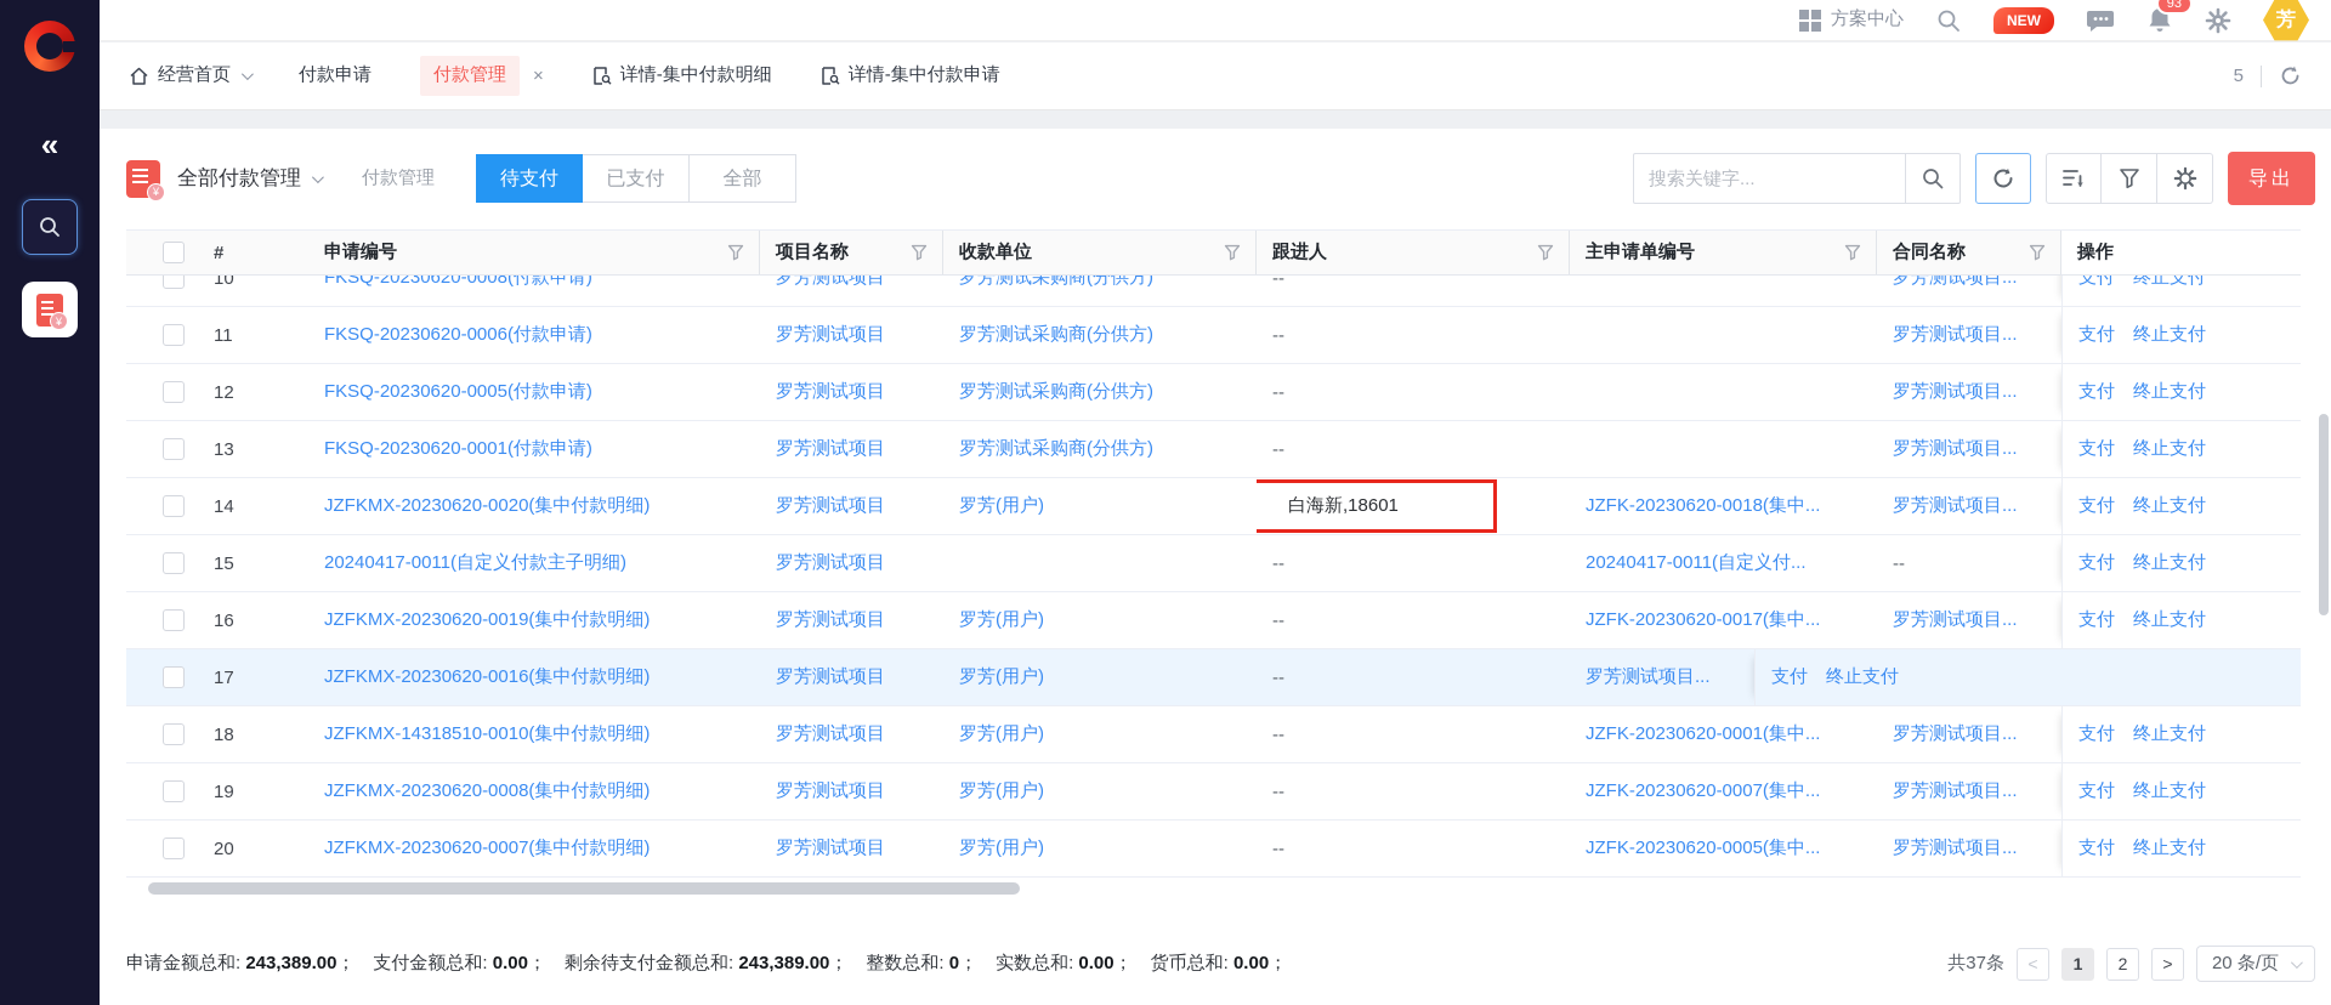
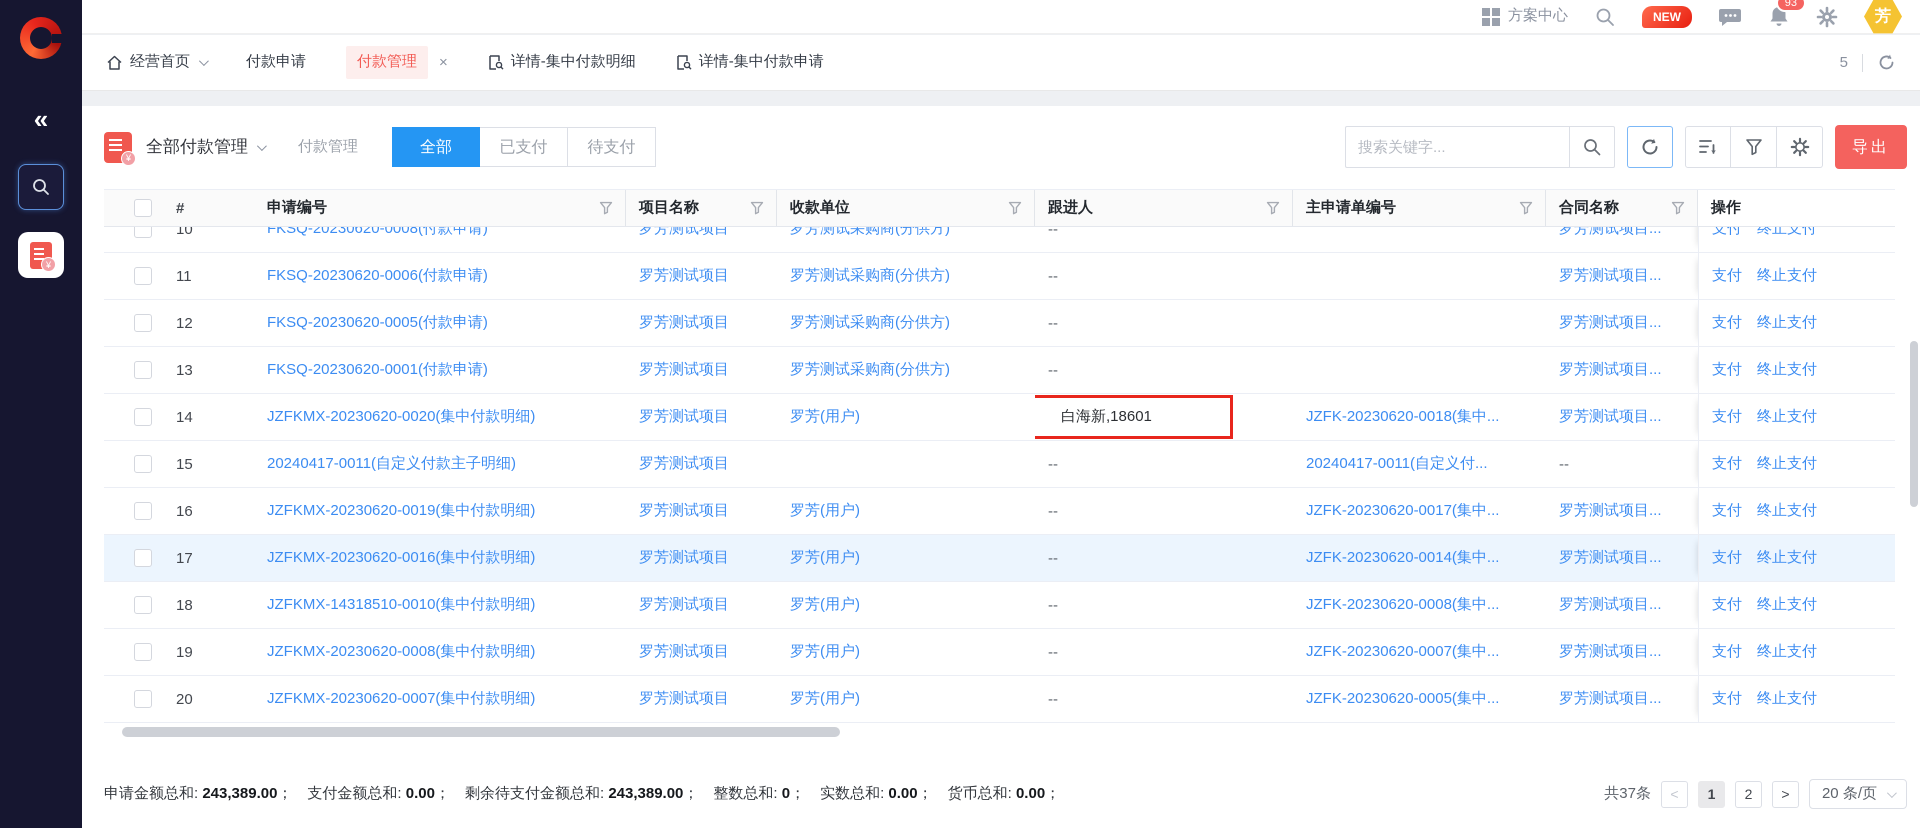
  «
  ¥
  方案中心
  NEW
  93
  芳
  经营首页
  付款申请
  付款管理
  ×
  详情-集中付款明细
  详情-集中付款申请
  5
  ¥
  全部付款管理
  付款管理
- 待支付
+ 全部
  已支付
- 全部
+ 待支付
  搜索关键字...
  导出
  #
  申请编号
  项目名称
  收款单位
  跟进人
  主申请单编号
  合同名称
  操作
  10
  FKSQ-20230620-0008(付款申请)
  罗芳测试项目
  罗芳测试采购商(分供方)
  --
  罗芳测试项目...
  支付
  终止支付
  11
  FKSQ-20230620-0006(付款申请)
  罗芳测试项目
  罗芳测试采购商(分供方)
  --
  罗芳测试项目...
  支付
  终止支付
  12
  FKSQ-20230620-0005(付款申请)
  罗芳测试项目
  罗芳测试采购商(分供方)
  --
  罗芳测试项目...
  支付
  终止支付
  13
  FKSQ-20230620-0001(付款申请)
  罗芳测试项目
  罗芳测试采购商(分供方)
  --
  罗芳测试项目...
  支付
  终止支付
  14
  JZFKMX-20230620-0020(集中付款明细)
  罗芳测试项目
  罗芳(用户)
  白海新,18601
  JZFK-20230620-0018(集中...
  罗芳测试项目...
  支付
  终止支付
  15
  20240417-0011(自定义付款主子明细)
  罗芳测试项目
  --
  20240417-0011(自定义付...
  --
  支付
  终止支付
  16
  JZFKMX-20230620-0019(集中付款明细)
  罗芳测试项目
  罗芳(用户)
  --
  JZFK-20230620-0017(集中...
  罗芳测试项目...
  支付
  终止支付
  17
  JZFKMX-20230620-0016(集中付款明细)
  罗芳测试项目
  罗芳(用户)
  --
+ JZFK-20230620-0014(集中...
  罗芳测试项目...
  支付
  终止支付
  18
  JZFKMX-14318510-0010(集中付款明细)
  罗芳测试项目
  罗芳(用户)
  --
- JZFK-20230620-0001(集中...
+ JZFK-20230620-0008(集中...
  罗芳测试项目...
  支付
  终止支付
  19
  JZFKMX-20230620-0008(集中付款明细)
  罗芳测试项目
  罗芳(用户)
  --
  JZFK-20230620-0007(集中...
  罗芳测试项目...
  支付
  终止支付
  20
  JZFKMX-20230620-0007(集中付款明细)
  罗芳测试项目
  罗芳(用户)
  --
  JZFK-20230620-0005(集中...
  罗芳测试项目...
  支付
  终止支付
  申请金额总和: 243,389.00；
  支付金额总和: 0.00；
  剩余待支付金额总和: 243,389.00；
  整数总和: 0；
  实数总和: 0.00；
  货币总和: 0.00；
  共37条
  <
  1
  2
  >
  20 条/页
